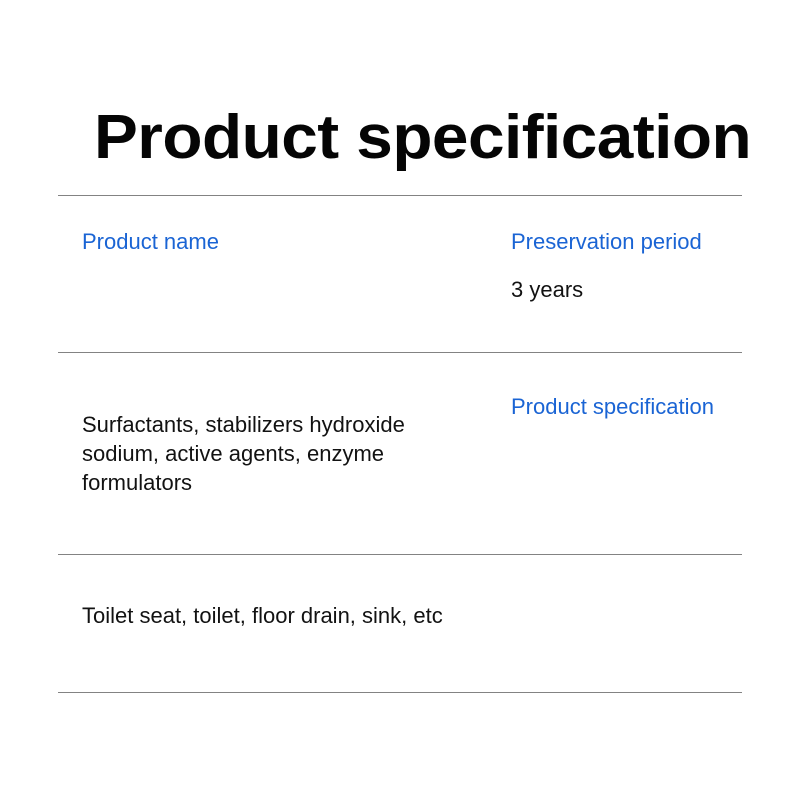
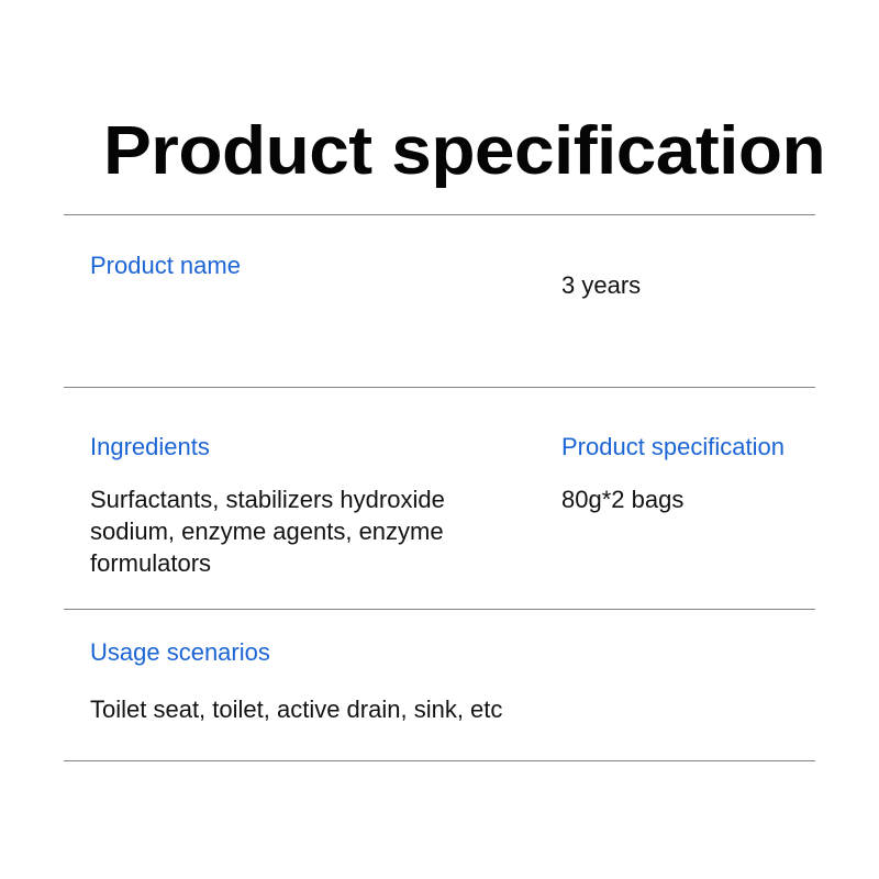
  Product specification
  Product name
- Preservation period
  3 years
+ Ingredients
- Surfactants, stabilizers hydroxide sodium, active agents, enzyme formulators
+ Surfactants, stabilizers hydroxide sodium, enzyme agents, enzyme formulators
  Product specification
+ 80g*2 bags
+ Usage scenarios
- Toilet seat, toilet, floor drain, sink, etc
+ Toilet seat, toilet, active drain, sink, etc
